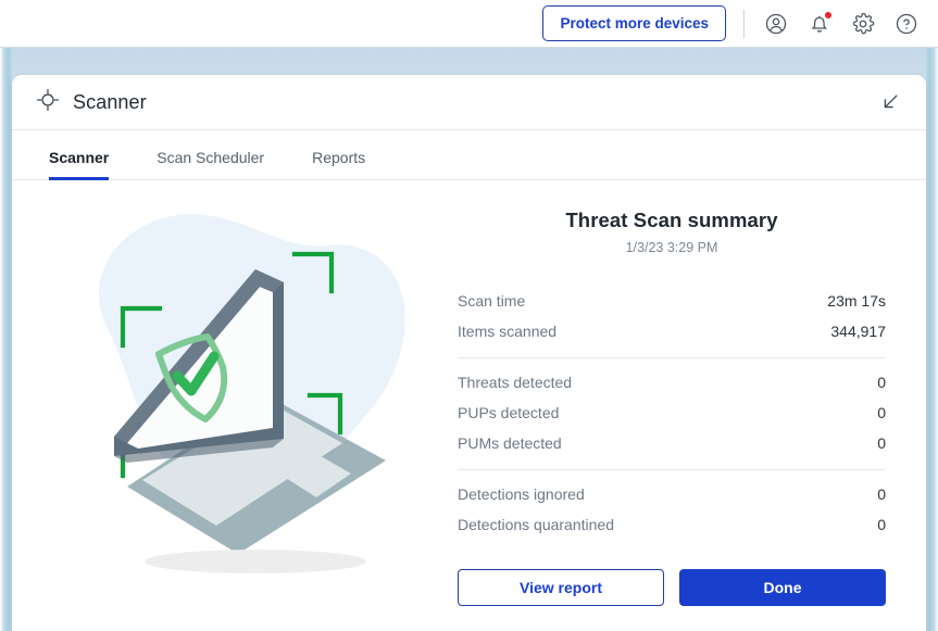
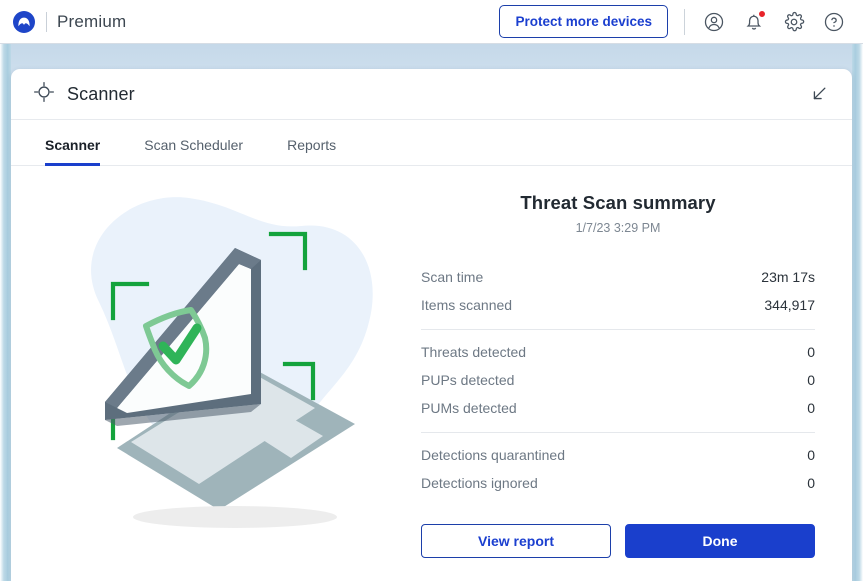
+ Premium
  Protect more devices
  Scanner
  Scanner
  Scan Scheduler
  Reports
  Threat Scan summary
- 1/3/23 3:29 PM
+ 1/7/23 3:29 PM
  Scan time
  23m 17s
  Items scanned
  344,917
  Threats detected
  0
  PUPs detected
  0
  PUMs detected
  0
- Detections ignored
+ Detections quarantined
  0
- Detections quarantined
+ Detections ignored
  0
  View report
  Done
